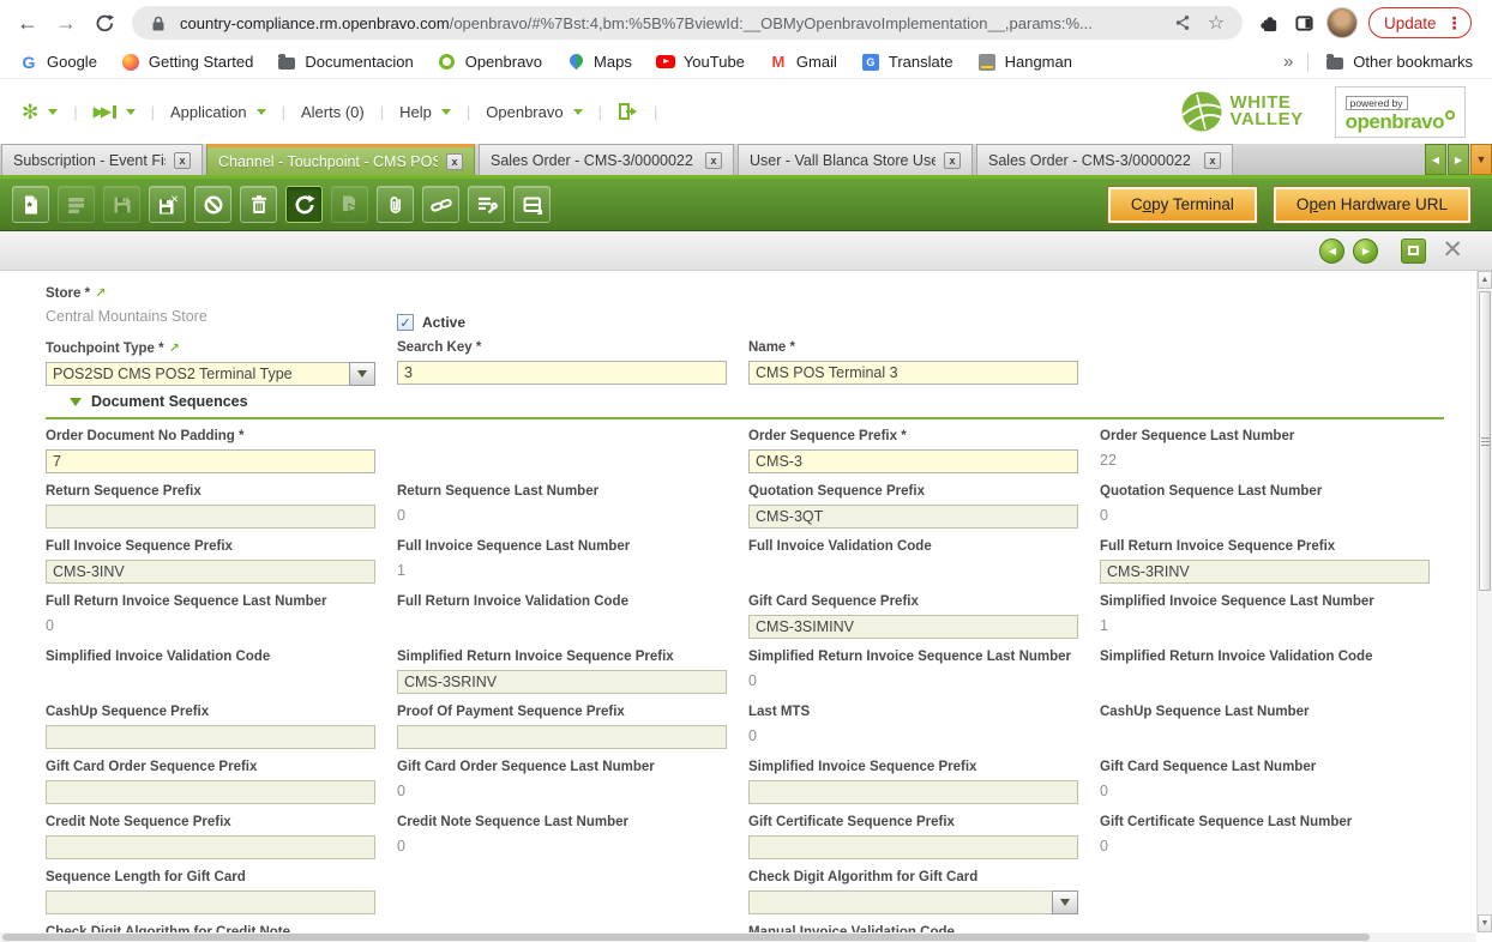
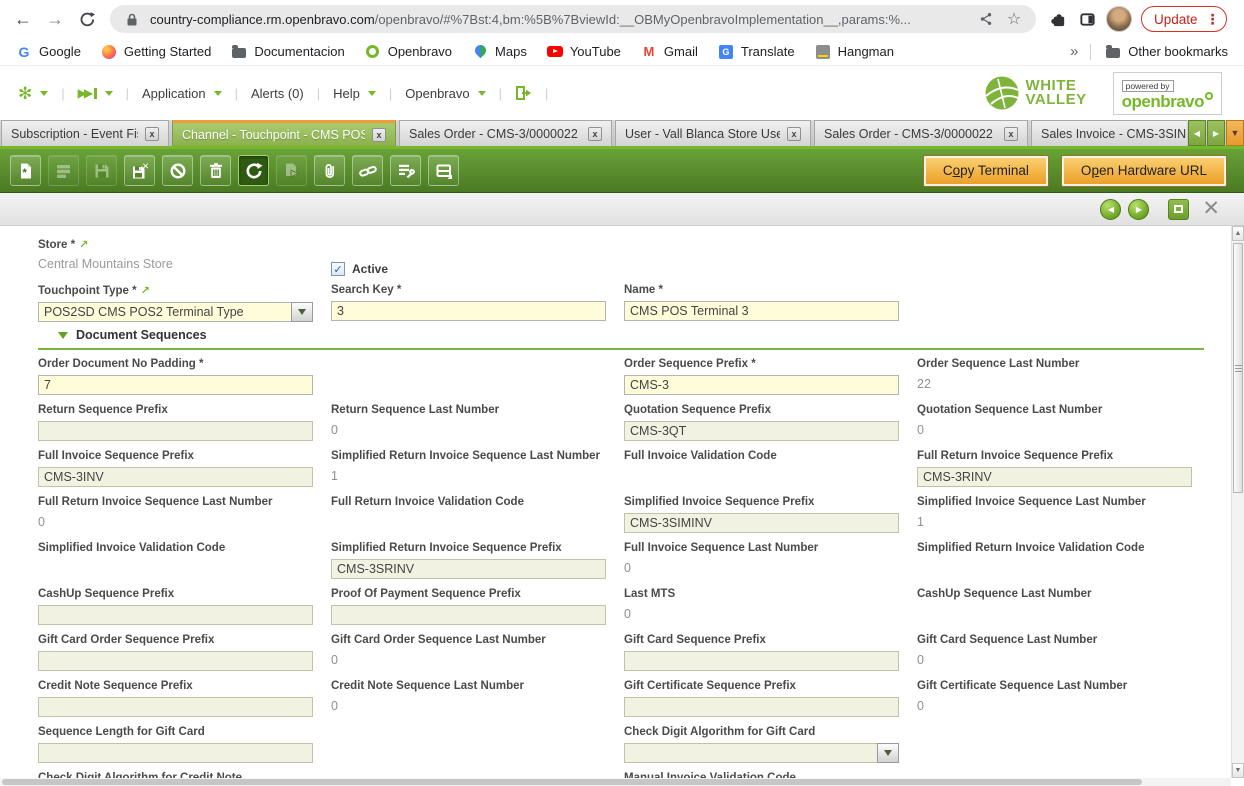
  ←
  →
  country-compliance.rm.openbravo.com/openbravo/#%7Bst:4,bm:%5B%7BviewId:__OBMyOpenbravoImplementation__,params:%...
  ☆
  Update
  ⋮
  G
  Google
  Getting Started
  Documentacion
  Openbravo
  Maps
  YouTube
  M
  Gmail
  G
  Translate
  Hangman
  »
  Other bookmarks
  ✻
  |
  ▶▶
  |
  Application
  |
  Alerts (0)
  |
  Help
  |
  Openbravo
  |
  |
  WHITE
  VALLEY
  powered by
  openbravo
  Subscription - Event Fi
  x
  Channel - Touchpoint - CMS POS
  x
  Sales Order - CMS-3/0000022
  x
  User - Vall Blanca Store Use
  x
  Sales Order - CMS-3/0000022
  x
+ Sales Invoice - CMS-3SIN
  ◀
  ▶
  ▼
  *
  ✕
  Copy Terminal
  Open Hardware URL
  ◀
  ▶
  ✕
  Store *
  ↗
  Central Mountains Store
  ✓
  Active
  Touchpoint Type *
  ↗
  POS2SD CMS POS2 Terminal Type
  Search Key *
  3
  Name *
  CMS POS Terminal 3
  Document Sequences
  Order Document No Padding *
  7
  Order Sequence Prefix *
  CMS-3
  Order Sequence Last Number
  22
  Return Sequence Prefix
  Return Sequence Last Number
  0
  Quotation Sequence Prefix
  CMS-3QT
  Quotation Sequence Last Number
  0
  Full Invoice Sequence Prefix
  CMS-3INV
- Full Invoice Sequence Last Number
+ Simplified Return Invoice Sequence Last Number
  1
  Full Invoice Validation Code
  Full Return Invoice Sequence Prefix
  CMS-3RINV
  Full Return Invoice Sequence Last Number
  0
  Full Return Invoice Validation Code
- Gift Card Sequence Prefix
+ Simplified Invoice Sequence Prefix
  CMS-3SIMINV
  Simplified Invoice Sequence Last Number
  1
  Simplified Invoice Validation Code
  Simplified Return Invoice Sequence Prefix
  CMS-3SRINV
- Simplified Return Invoice Sequence Last Number
+ Full Invoice Sequence Last Number
  0
  Simplified Return Invoice Validation Code
  CashUp Sequence Prefix
  Proof Of Payment Sequence Prefix
  Last MTS
  0
  CashUp Sequence Last Number
  Gift Card Order Sequence Prefix
  Gift Card Order Sequence Last Number
  0
- Simplified Invoice Sequence Prefix
+ Gift Card Sequence Prefix
  Gift Card Sequence Last Number
  0
  Credit Note Sequence Prefix
  Credit Note Sequence Last Number
  0
  Gift Certificate Sequence Prefix
  Gift Certificate Sequence Last Number
  0
  Sequence Length for Gift Card
  Check Digit Algorithm for Gift Card
